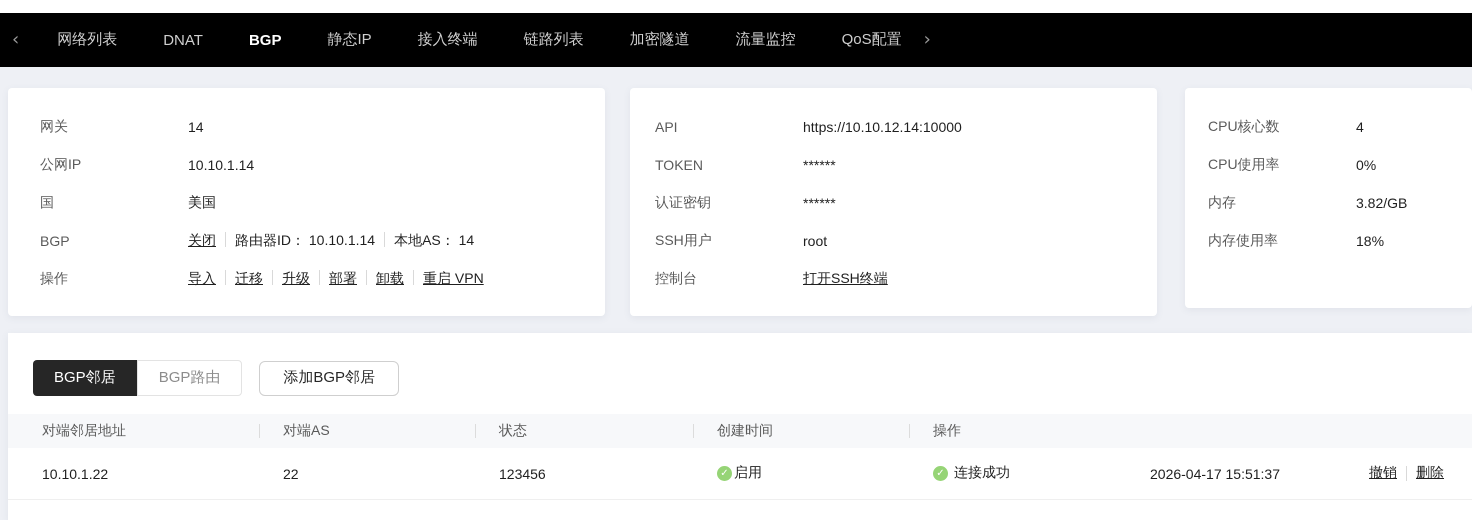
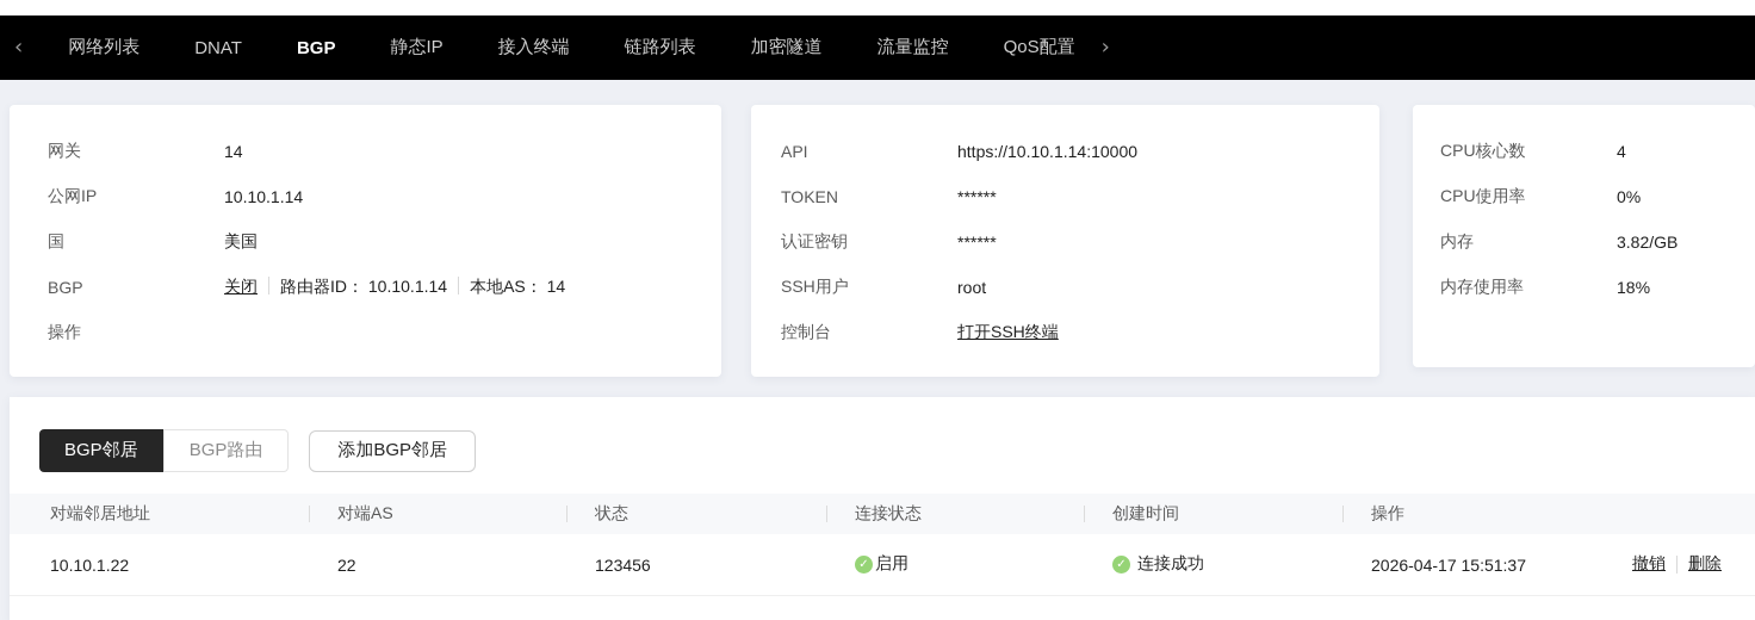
  ‹
  网络列表
  DNAT
  BGP
  静态IP
  接入终端
  链路列表
  加密隧道
  流量监控
  QoS配置
  ›
  网关
  14
  公网IP
  10.10.1.14
  国
  美国
  BGP
  关闭 路由器ID： 10.10.1.14 本地AS： 14
  操作
- 导入 迁移 升级 部署 卸载 重启 VPN
  API
- https://10.10.12.14:10000
+ https://10.10.1.14:10000
  TOKEN
  ******
  认证密钥
  ******
  SSH用户
  root
  控制台
  打开SSH终端
  CPU核心数
  4
  CPU使用率
  0%
  内存
  3.82/GB
  内存使用率
  18%
  BGP邻居
  BGP路由
  添加BGP邻居
  对端邻居地址
  对端AS
  状态
+ 连接状态
  创建时间
  操作
  10.10.1.22
  22
  123456
  启用
  连接成功
  2026-04-17 15:51:37
  撤销
  删除
